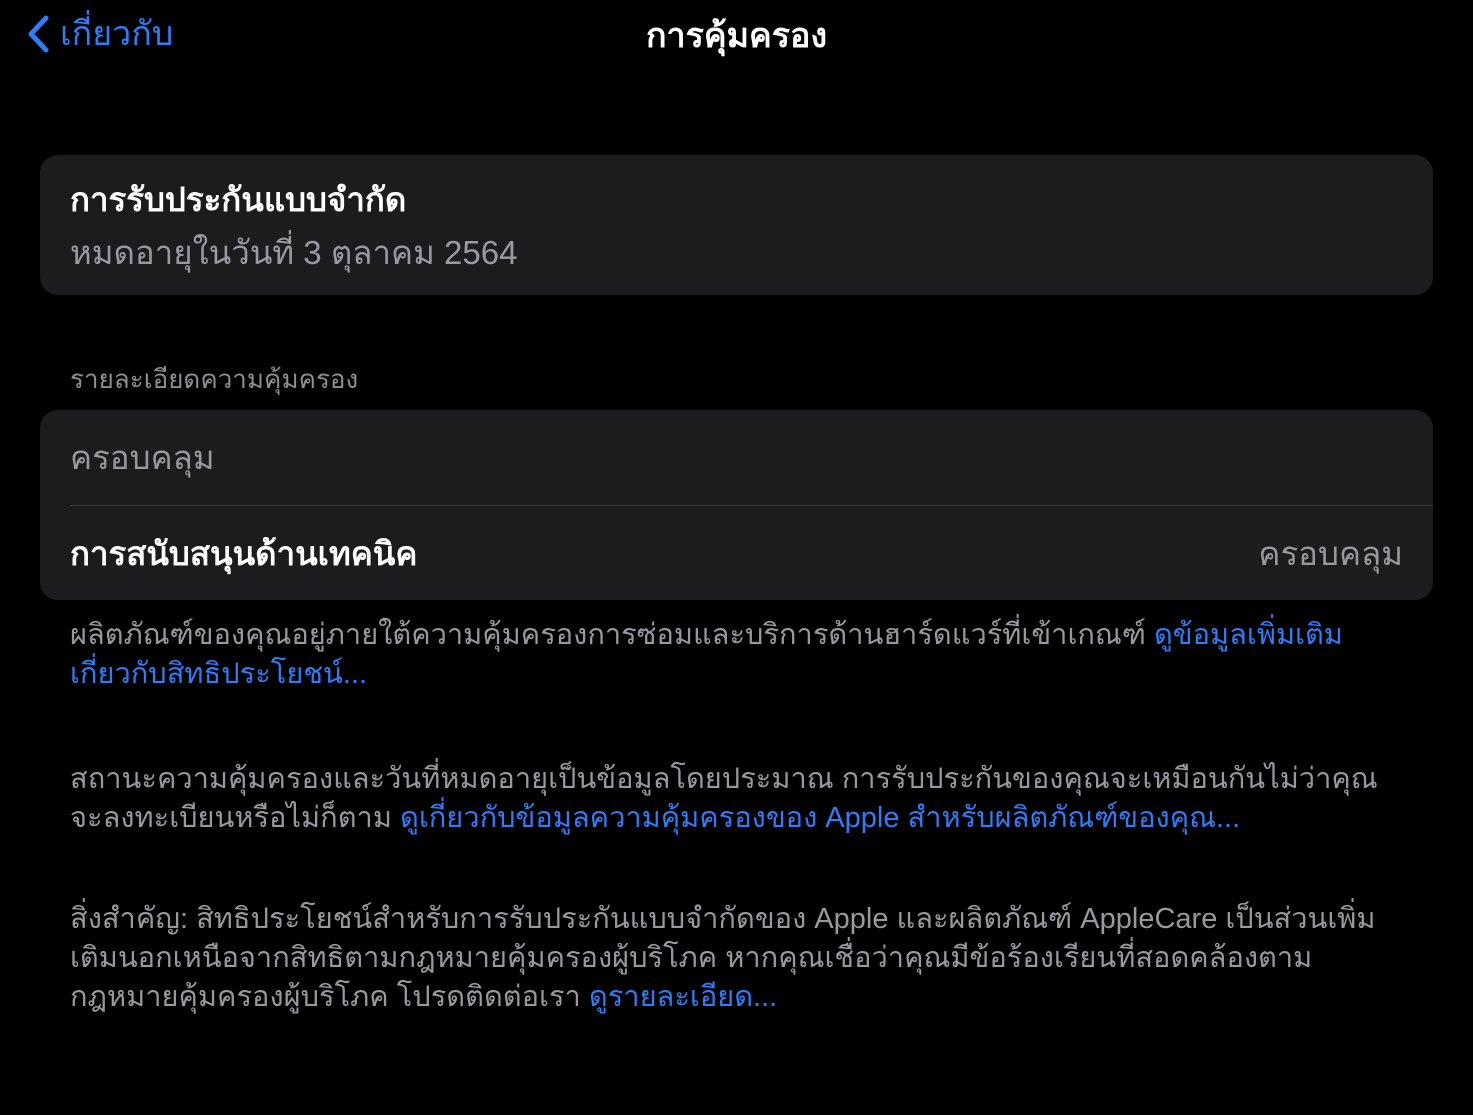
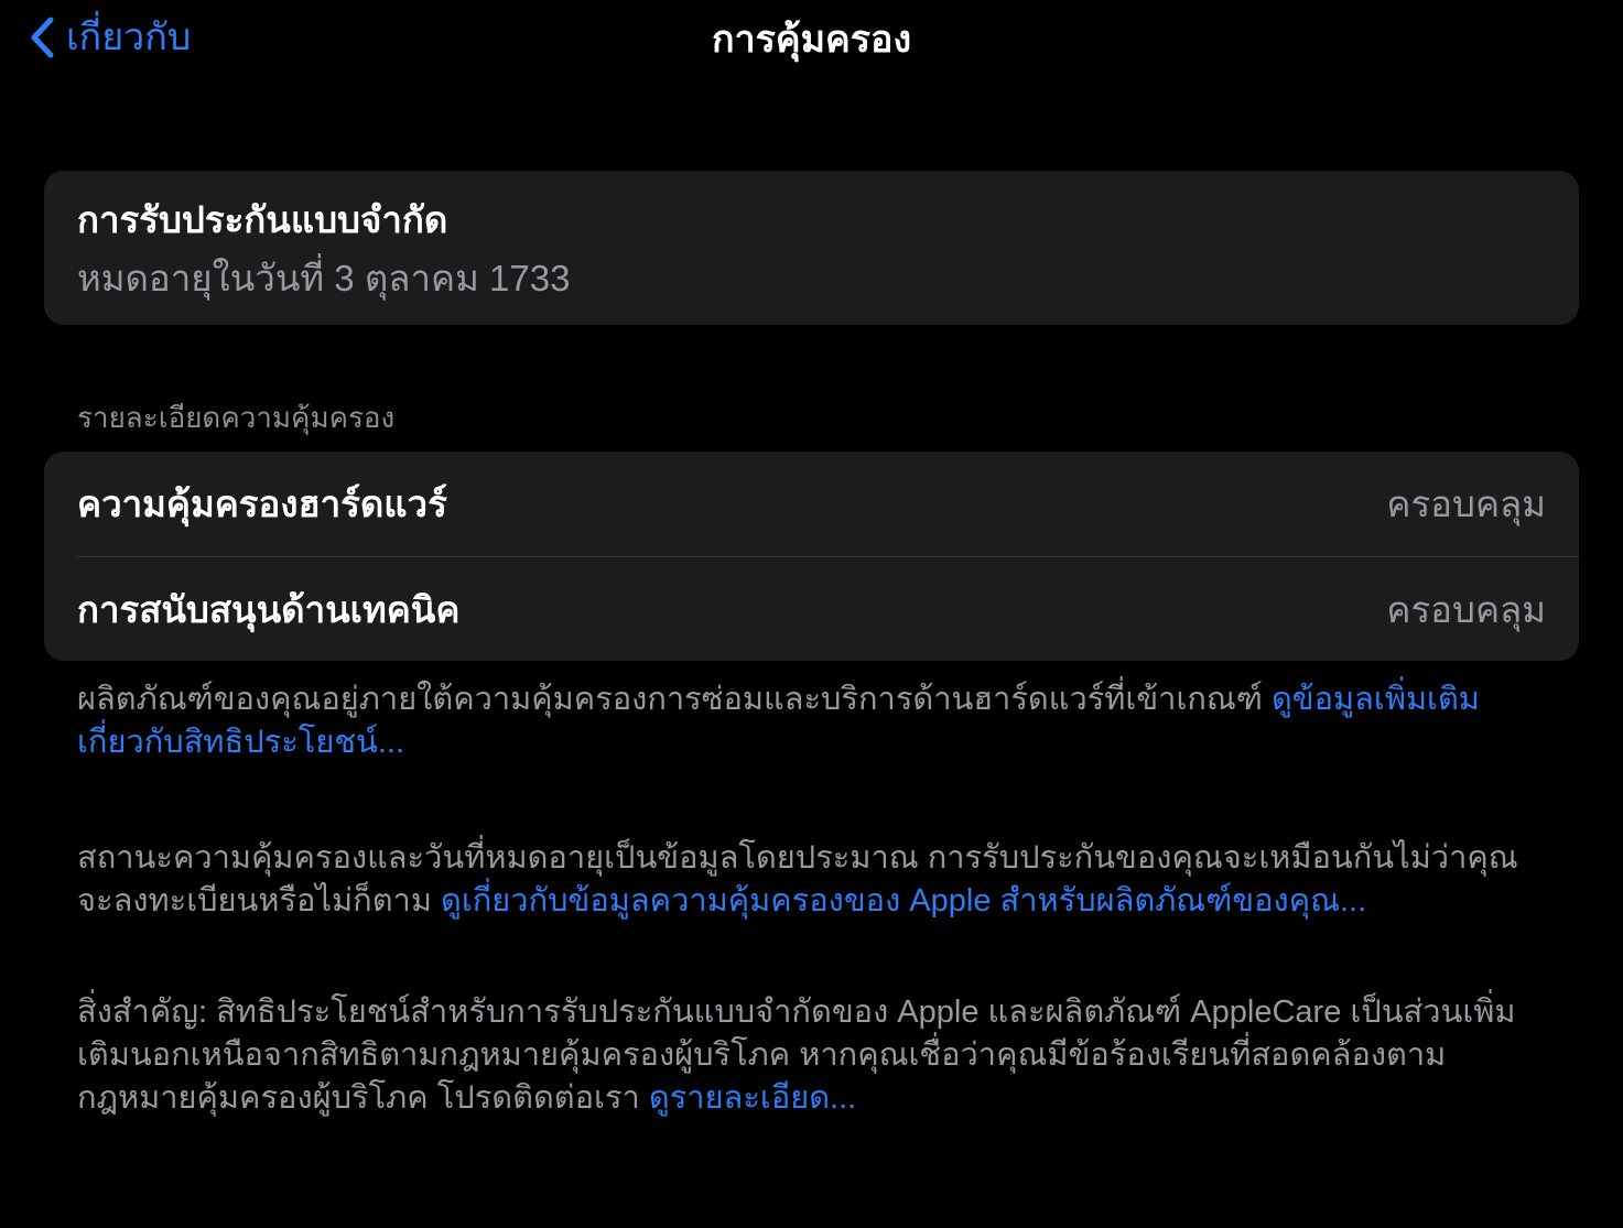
  เกี่ยวกับ
  การคุ้มครอง
  การรับประกันแบบจำกัด
- หมดอายุในวันที่ 3 ตุลาคม 2564
+ หมดอายุในวันที่ 3 ตุลาคม 1733
  รายละเอียดความคุ้มครอง
+ ความคุ้มครองฮาร์ดแวร์
  ครอบคลุม
  การสนับสนุนด้านเทคนิค
  ครอบคลุม
  ผลิตภัณฑ์ของคุณอยู่ภายใต้ความคุ้มครองการซ่อมและบริการด้านฮาร์ดแวร์ที่เข้าเกณฑ์ ดูข้อมูลเพิ่มเติมเกี่ยวกับสิทธิประโยชน์...
  สถานะความคุ้มครองและวันที่หมดอายุเป็นข้อมูลโดยประมาณ การรับประกันของคุณจะเหมือนกันไม่ว่าคุณจะลงทะเบียนหรือไม่ก็ตาม ดูเกี่ยวกับข้อมูลความคุ้มครองของ Apple สำหรับผลิตภัณฑ์ของคุณ...
  สิ่งสำคัญ: สิทธิประโยชน์สำหรับการรับประกันแบบจำกัดของ Apple และผลิตภัณฑ์ AppleCare เป็นส่วนเพิ่มเติมนอกเหนือจากสิทธิตามกฎหมายคุ้มครองผู้บริโภค หากคุณเชื่อว่าคุณมีข้อร้องเรียนที่สอดคล้องตามกฎหมายคุ้มครองผู้บริโภค โปรดติดต่อเรา ดูรายละเอียด...
